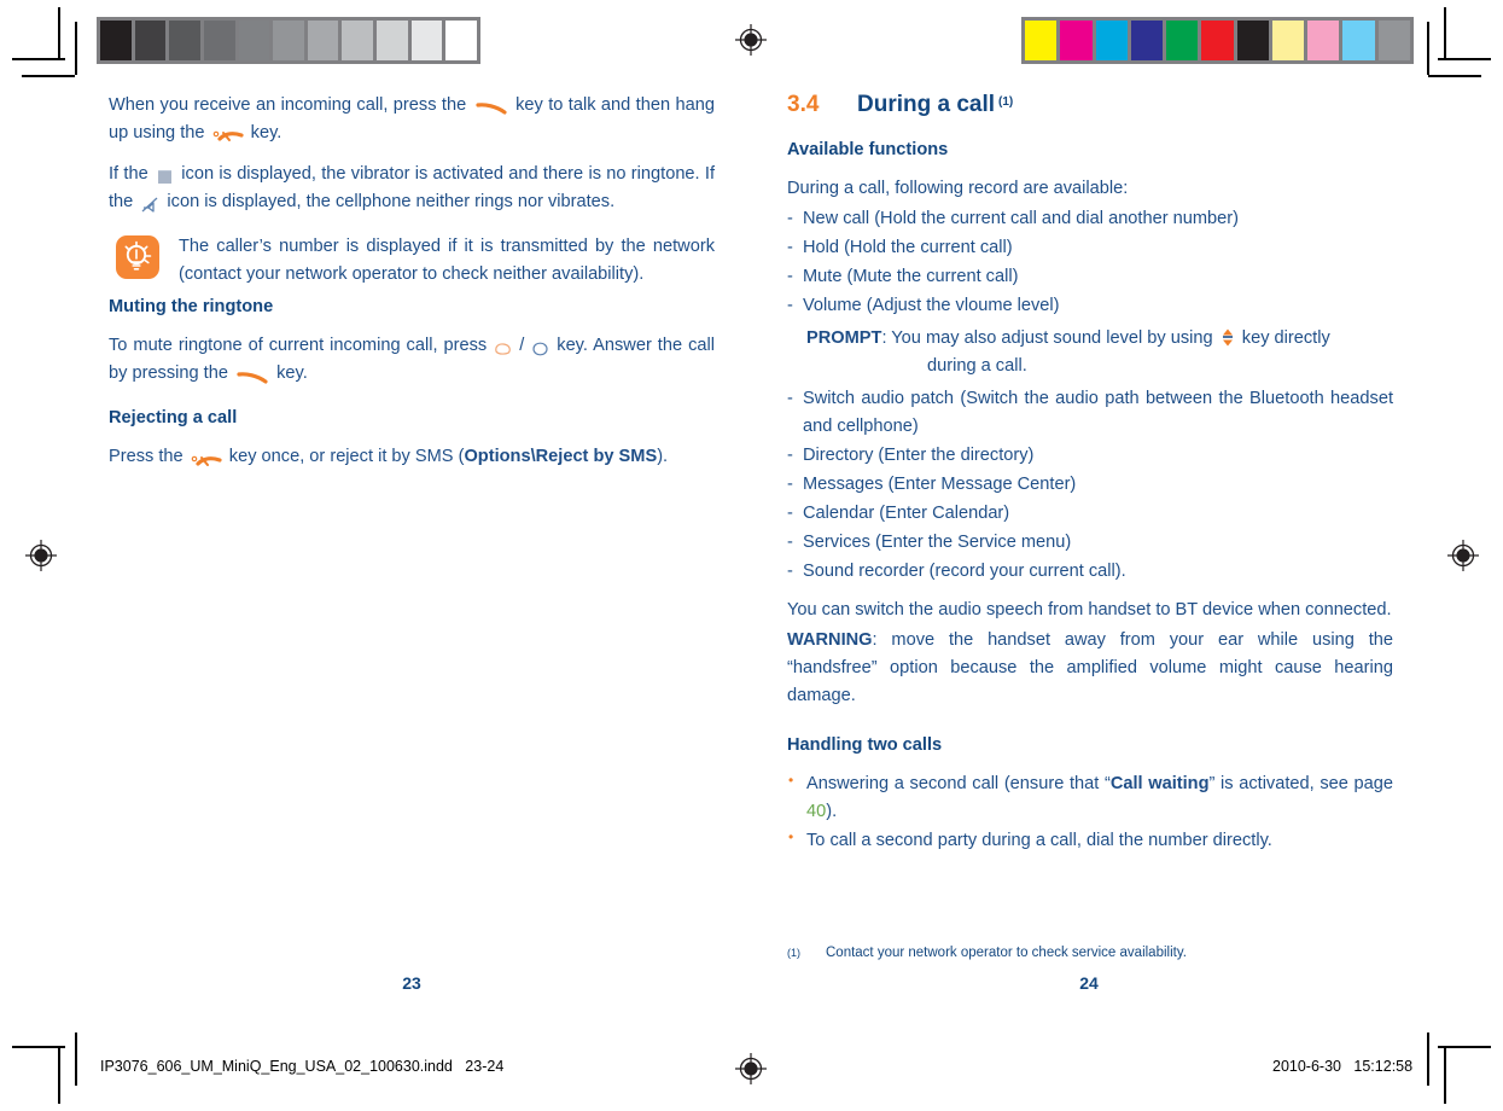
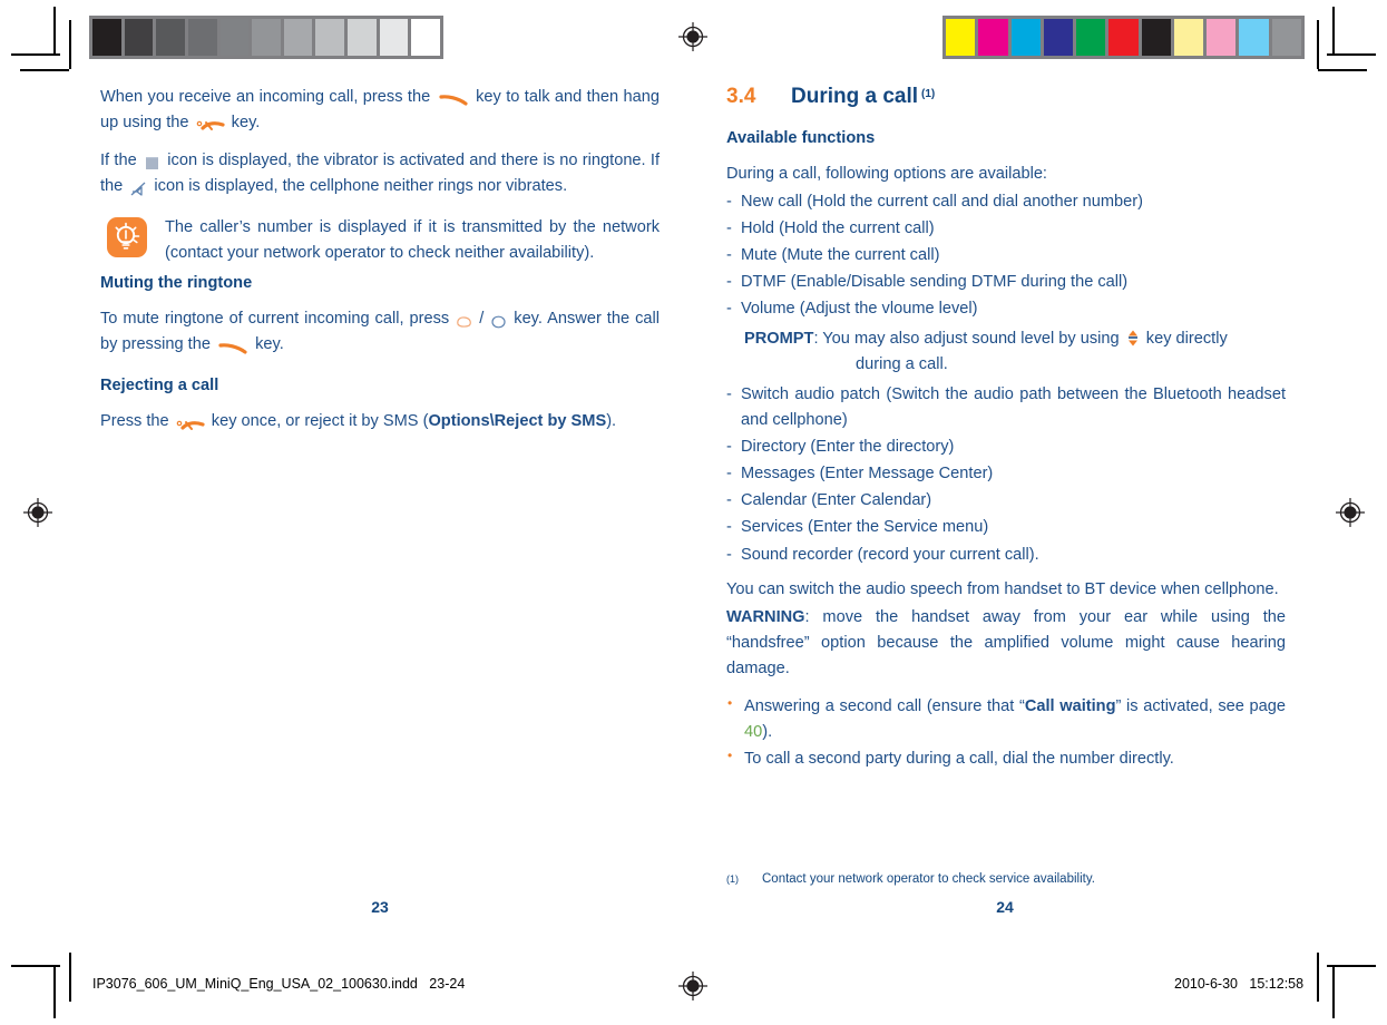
  When you receive an incoming call, press the key to talk and then hang up using the key.
  If the icon is displayed, the vibrator is activated and there is no ringtone. If the icon is displayed, the cellphone neither rings nor vibrates.
  The caller’s number is displayed if it is transmitted by the network (contact your network operator to check neither availability).
  Muting the ringtone
  To mute ringtone of current incoming call, press / key. Answer the call by pressing the key.
  Rejecting a call
  Press the key once, or reject it by SMS (Options\Reject by SMS).
  3.4
  During a call
  (1)
  Available functions
- During a call, following record are available:
+ During a call, following options are available:
  New call (Hold the current call and dial another number)
  Hold (Hold the current call)
  Mute (Mute the current call)
+ DTMF (Enable/Disable sending DTMF during the call)
  Volume (Adjust the vloume level)
  PROMPT: You may also adjust sound level by using key directly
  during a call.
  Switch audio patch (Switch the audio path between the Bluetooth headset and cellphone)
  Directory (Enter the directory)
  Messages (Enter Message Center)
  Calendar (Enter Calendar)
  Services (Enter the Service menu)
  Sound recorder (record your current call).
- You can switch the audio speech from handset to BT device when connected.
+ You can switch the audio speech from handset to BT device when cellphone.
  WARNING: move the handset away from your ear while using the “handsfree” option because the amplified volume might cause hearing damage.
- Handling two calls
  Answering a second call (ensure that “Call waiting” is activated, see page 40).
  To call a second party during a call, dial the number directly.
  (1)
  Contact your network operator to check service availability.
  23
  24
  IP3076_606_UM_MiniQ_Eng_USA_02_100630.indd 23-24
  2010-6-30 15:12:58
